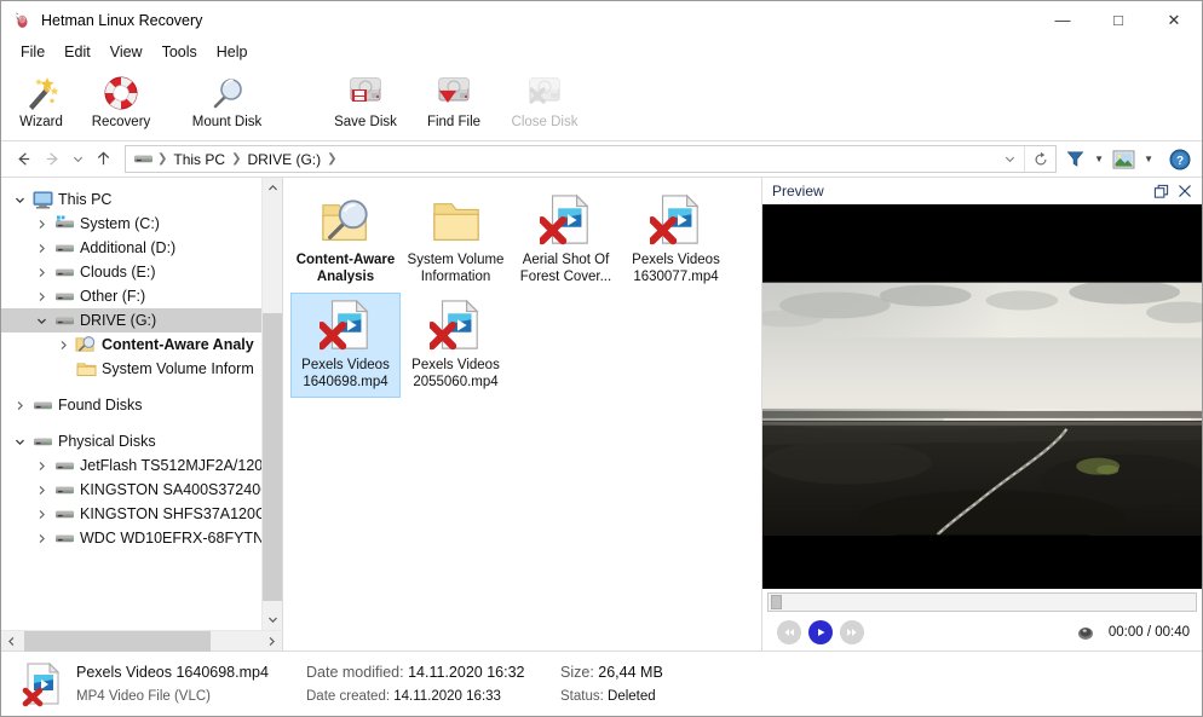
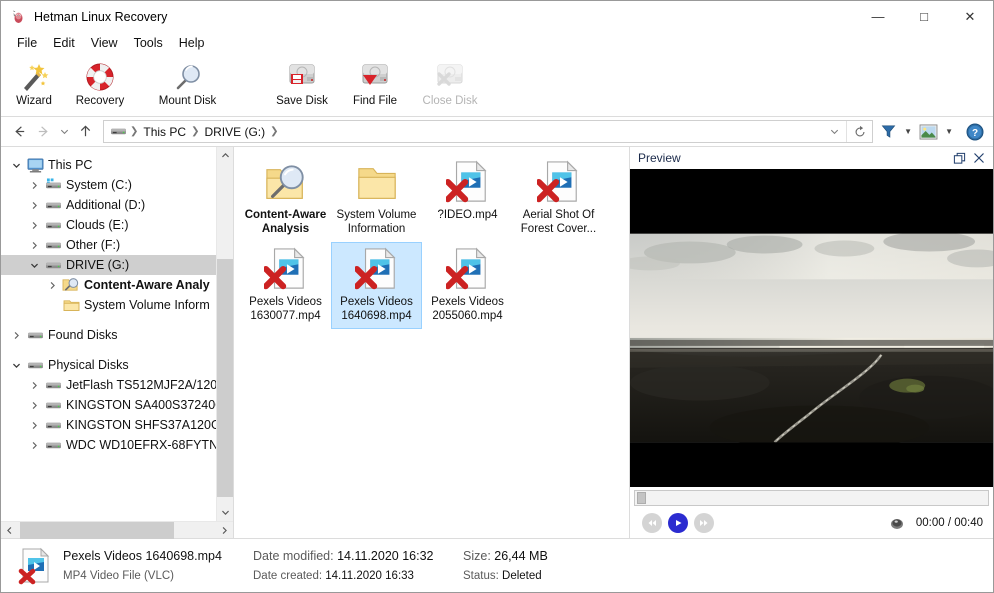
  Hetman Linux Recovery
  —
  □
  ✕
  File
  Edit
  View
  Tools
  Help
  Wizard
  Recovery
  Mount Disk
  Save Disk
  Find File
  Close Disk
  ❯
  This PC
  ❯
  DRIVE (G:)
  ❯
  ▼
  ▼
  ?
  This PC
  System (C:)
  Additional (D:)
  Clouds (E:)
  Other (F:)
  DRIVE (G:)
  Content-Aware Analy
  System Volume Inform
  Found Disks
  Physical Disks
  JetFlash TS512MJF2A/120
  KINGSTON SA400S37240
  KINGSTON SHFS37A120G
  WDC WD10EFRX-68FYTN
  Content-Aware Analysis
  System Volume Information
+ ?IDEO.mp4
  Aerial Shot Of Forest Cover...
  Pexels Videos 1630077.mp4
  Pexels Videos 1640698.mp4
  Pexels Videos 2055060.mp4
  Preview
  00:00 / 00:40
  Pexels Videos 1640698.mp4
  MP4 Video File (VLC)
  Date modified: 14.11.2020 16:32
  Date created: 14.11.2020 16:33
  Size: 26,44 MB
  Status: Deleted
